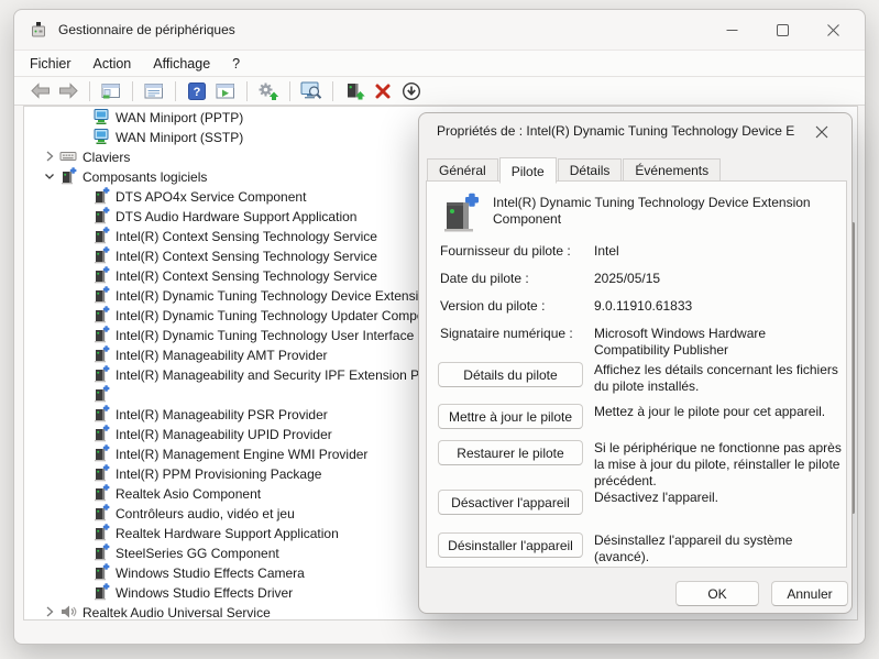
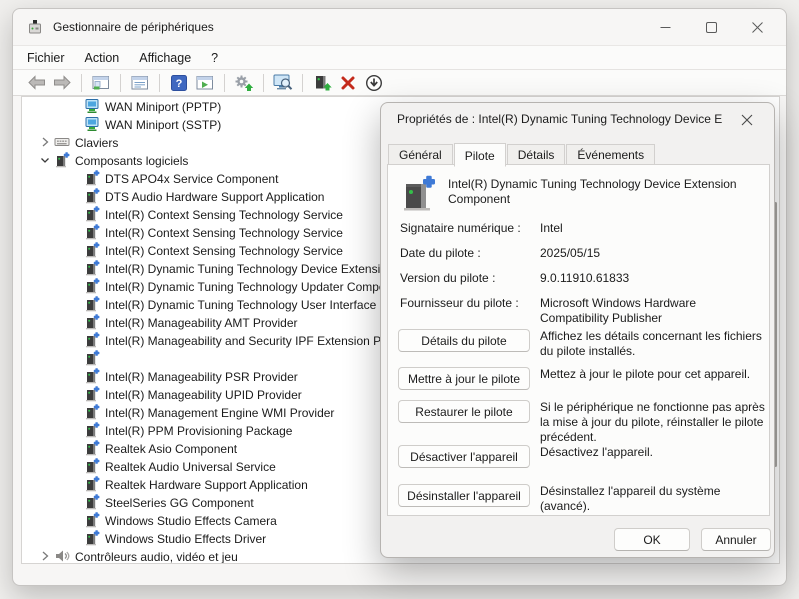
  Gestionnaire de périphériques
  Fichier
  Action
  Affichage
  ?
  ?
  WAN Miniport (PPTP)
  WAN Miniport (SSTP)
  Claviers
  Composants logiciels
  DTS APO4x Service Component
  DTS Audio Hardware Support Application
  Intel(R) Context Sensing Technology Service
  Intel(R) Context Sensing Technology Service
  Intel(R) Context Sensing Technology Service
  Intel(R) Dynamic Tuning Technology Device Extensi
  Intel(R) Dynamic Tuning Technology Updater Comp
  Intel(R) Dynamic Tuning Technology User Interface
  Intel(R) Manageability AMT Provider
  Intel(R) Manageability and Security IPF Extension P
  Intel(R) Manageability PSR Provider
  Intel(R) Manageability UPID Provider
  Intel(R) Management Engine WMI Provider
  Intel(R) PPM Provisioning Package
  Realtek Asio Component
- Contrôleurs audio, vidéo et jeu
+ Realtek Audio Universal Service
  Realtek Hardware Support Application
  SteelSeries GG Component
  Windows Studio Effects Camera
  Windows Studio Effects Driver
- Realtek Audio Universal Service
+ Contrôleurs audio, vidéo et jeu
  Propriétés de : Intel(R) Dynamic Tuning Technology Device E
  Général
  Pilote
  Détails
  Événements
  Intel(R) Dynamic Tuning Technology Device Extension Component
- Fournisseur du pilote :
+ Signataire numérique :
  Intel
  Date du pilote :
  2025/05/15
  Version du pilote :
  9.0.11910.61833
- Signataire numérique :
+ Fournisseur du pilote :
  Microsoft Windows Hardware Compatibility Publisher
  Détails du pilote
  Affichez les détails concernant les fichiers du pilote installés.
  Mettre à jour le pilote
  Mettez à jour le pilote pour cet appareil.
  Restaurer le pilote
  Si le périphérique ne fonctionne pas après la mise à jour du pilote, réinstaller le pilote précédent.
  Désactiver l'appareil
  Désactivez l'appareil.
  Désinstaller l'appareil
  Désinstallez l'appareil du système (avancé).
  OK
  Annuler
